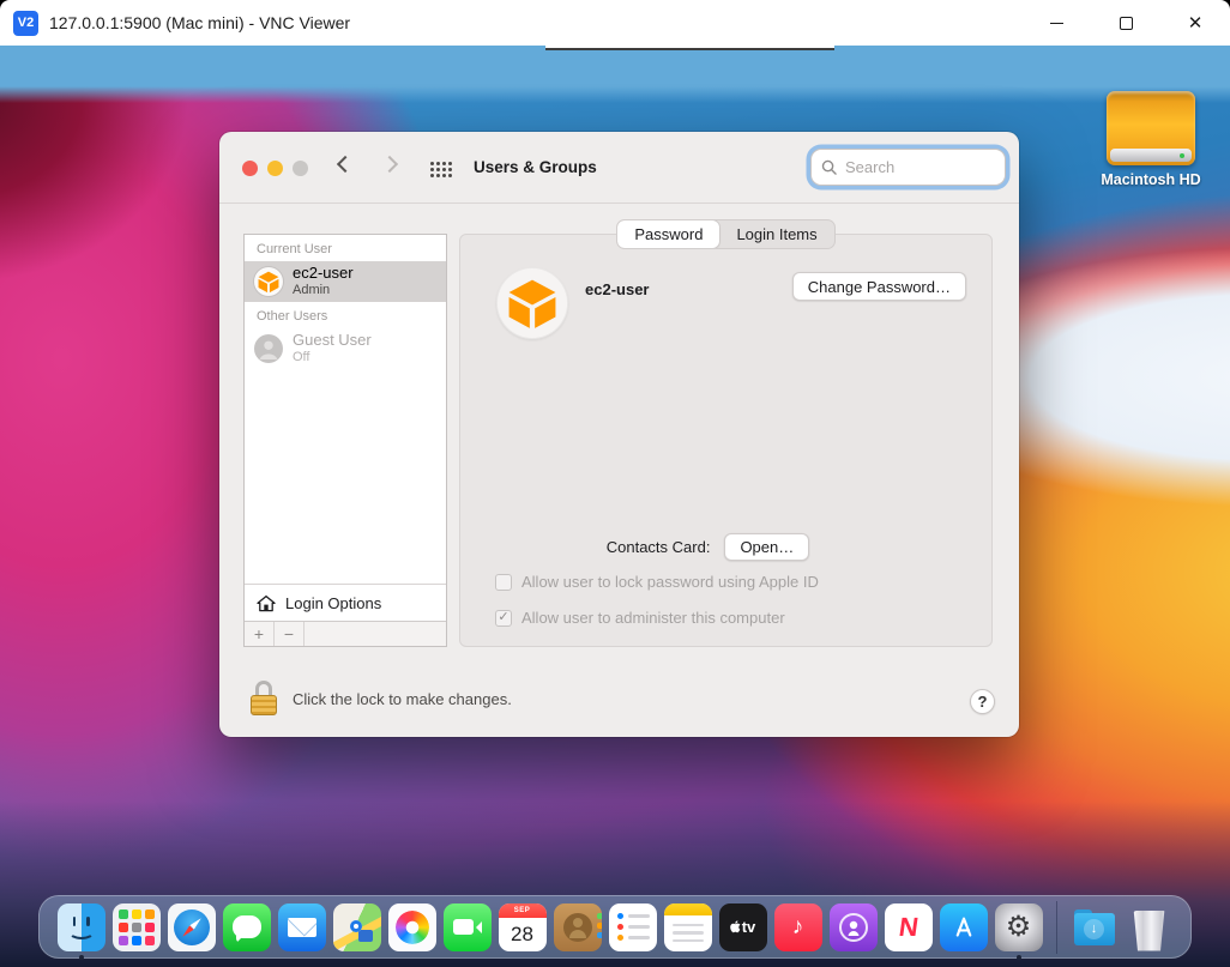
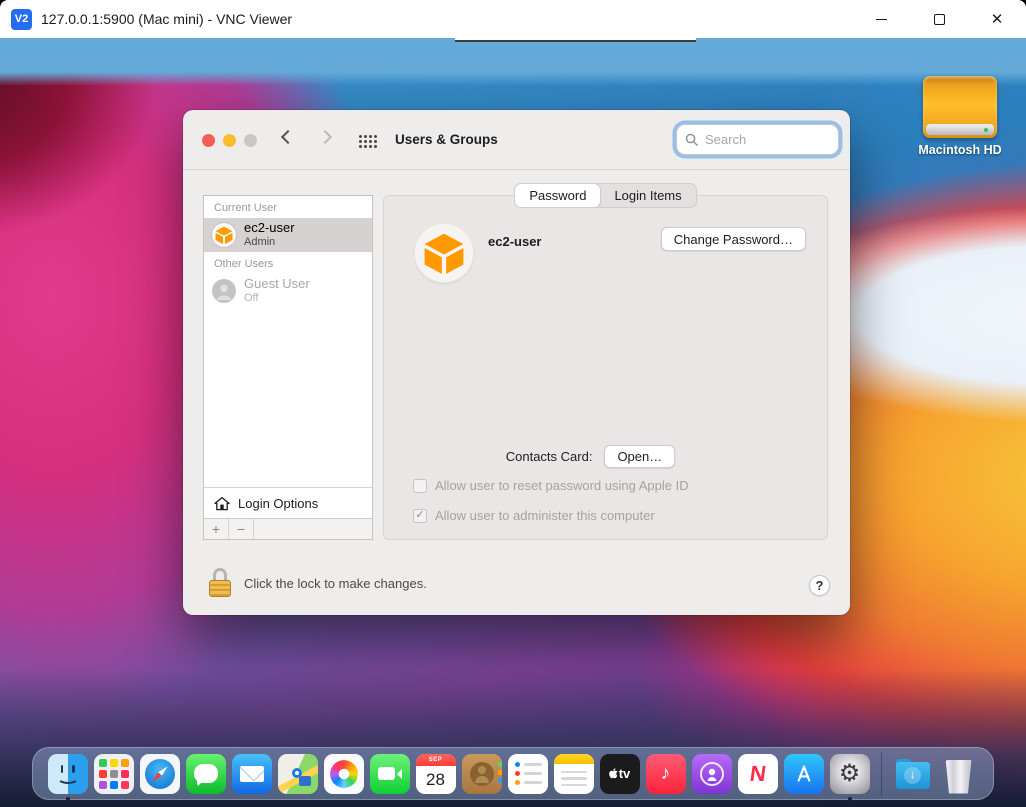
  V2
  127.0.0.1:5900 (Mac mini) - VNC Viewer
  ✕
  Macintosh HD
  Users & Groups
  Search
  Current User
  ec2-user
  Admin
  Other Users
  Guest User
  Off
  Login Options
  +
  −
  Password
  Login Items
  ec2-user
  Change Password…
  Contacts Card:
  Open…
- Allow user to lock password using Apple ID
+ Allow user to reset password using Apple ID
  ✓
  Allow user to administer this computer
  Click the lock to make changes.
  ?
  28
  tv
  ♪
  ⚙
  ↓
